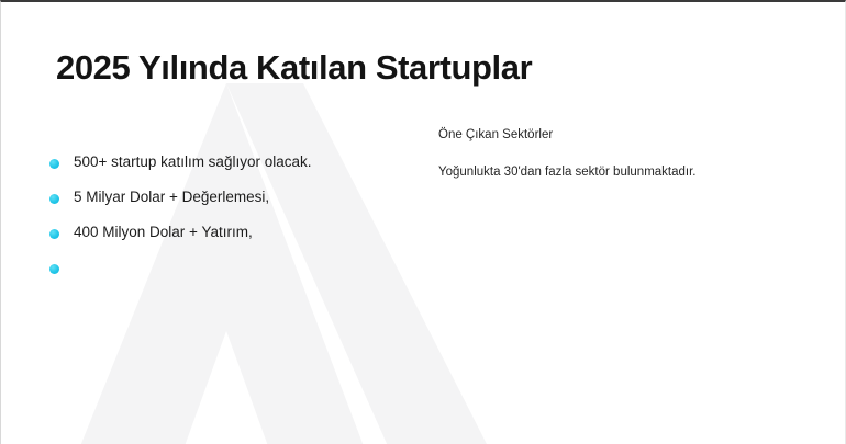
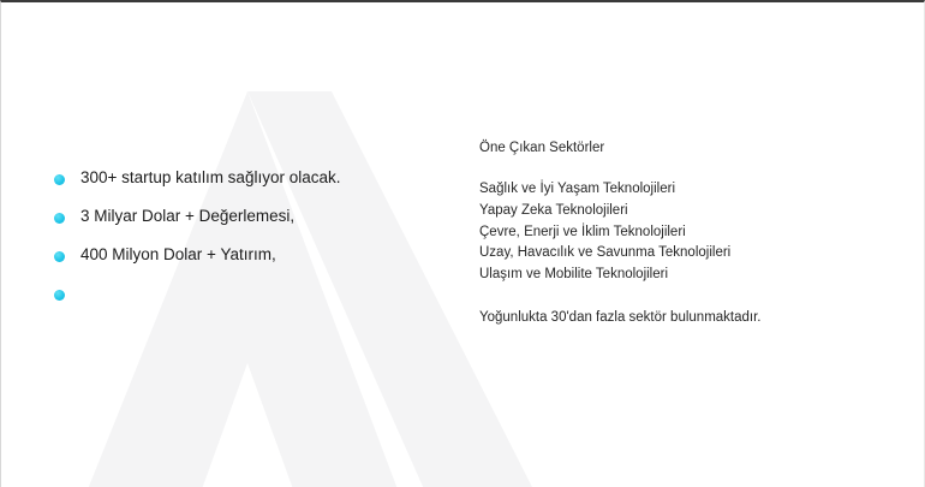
- 2025 Yılında Katılan Startuplar
- 500+ startup katılım sağlıyor olacak.
+ 300+ startup katılım sağlıyor olacak.
- 5 Milyar Dolar + Değerlemesi,
+ 3 Milyar Dolar + Değerlemesi,
  400 Milyon Dolar + Yatırım,
  Öne Çıkan Sektörler
+ Sağlık ve İyi Yaşam Teknolojileri
+ Yapay Zeka Teknolojileri
+ Çevre, Enerji ve İklim Teknolojileri
+ Uzay, Havacılık ve Savunma Teknolojileri
+ Ulaşım ve Mobilite Teknolojileri
  Yoğunlukta 30'dan fazla sektör bulunmaktadır.
